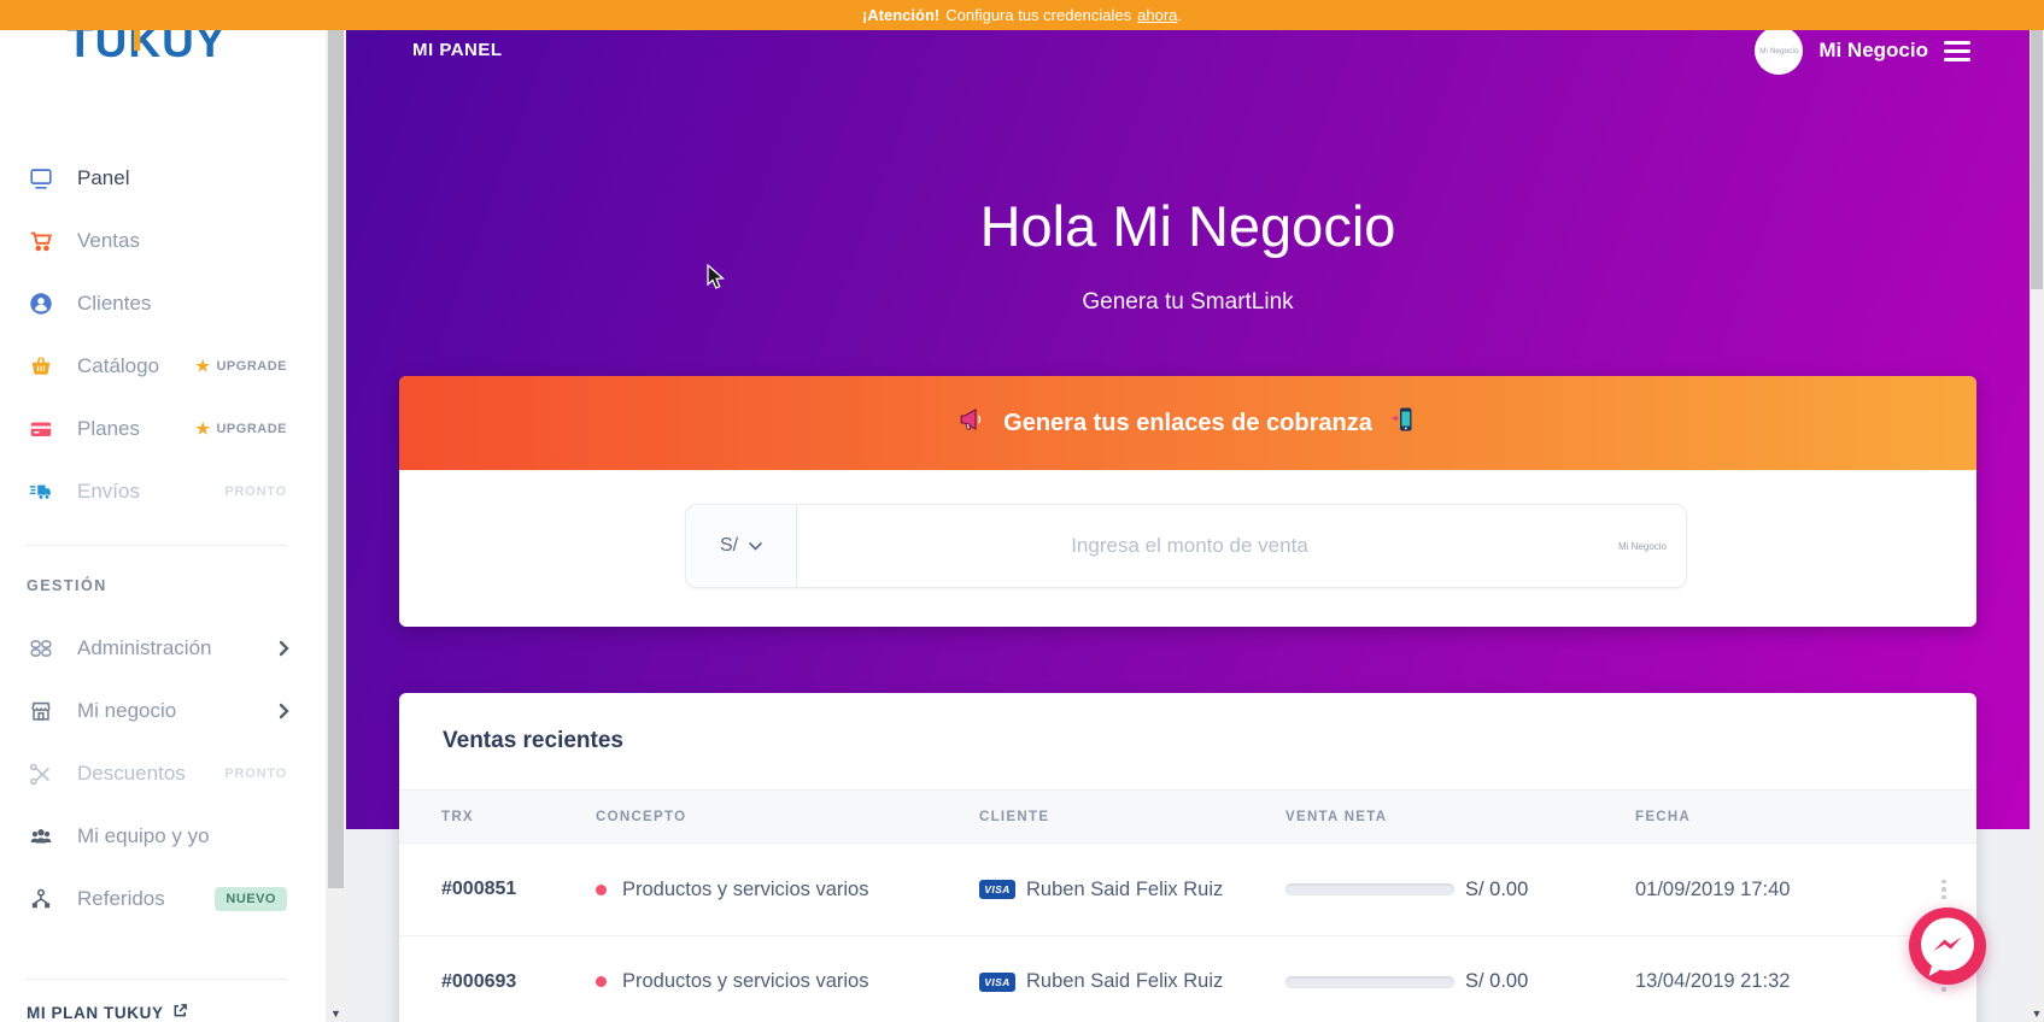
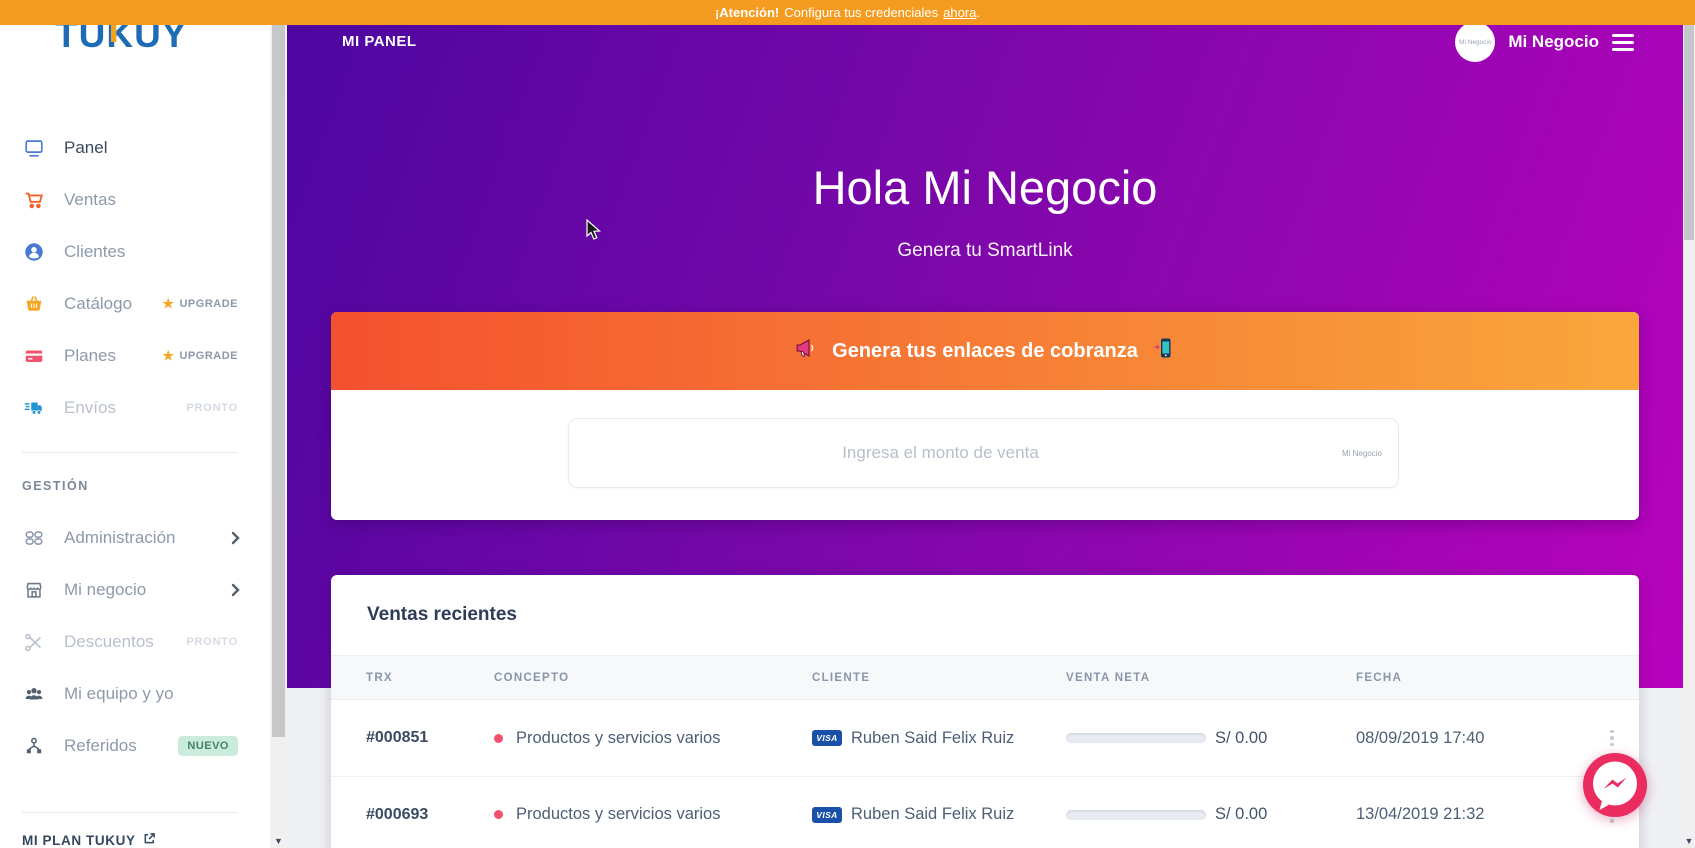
  ¡Atención!
  Configura tus credenciales
  ahora
  .
  TU
  K
  T
  UY
  Panel
  Ventas
  Clientes
  Catálogo
  ★
  UPGRADE
  Planes
  ★
  UPGRADE
  Envíos
  PRONTO
  GESTIÓN
  Administración
  Mi negocio
  Descuentos
  PRONTO
  Mi equipo y yo
  Referidos
  NUEVO
  MI PLAN TUKUY
  ▼
  MI PANEL
  Mi Negocio
  Hola Mi Negocio
  Genera tu SmartLink
  Genera tus enlaces de cobranza
- S/
  Ingresa el monto de venta
  Mi Negocio
  Ventas recientes
  TRX
  CONCEPTO
  CLIENTE
  VENTA NETA
  FECHA
  #000851
  Productos y servicios varios
  VISA
  Ruben Said Felix Ruiz
  S/ 0.00
- 01/09/2019 17:40
+ 08/09/2019 17:40
  #000693
  Productos y servicios varios
  VISA
  Ruben Said Felix Ruiz
  S/ 0.00
  13/04/2019 21:32
  ▼
